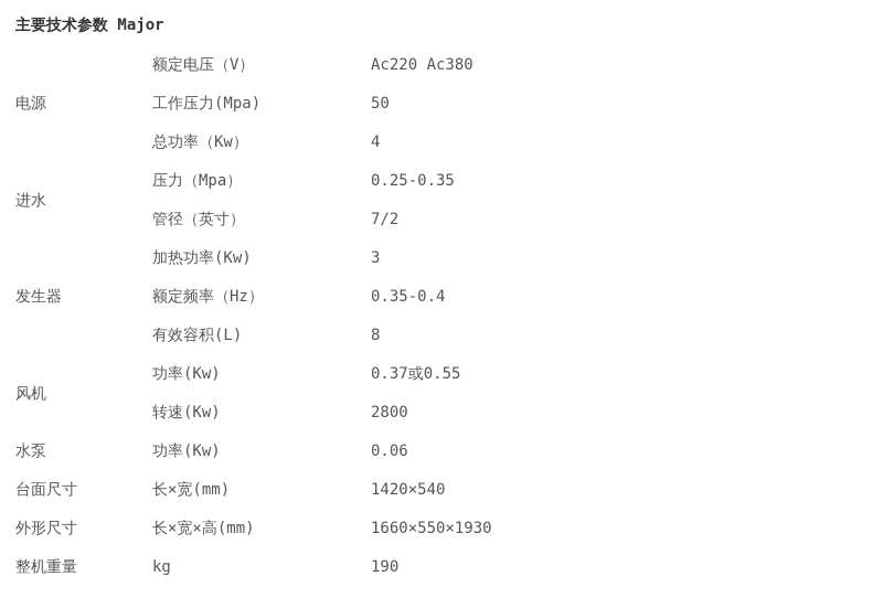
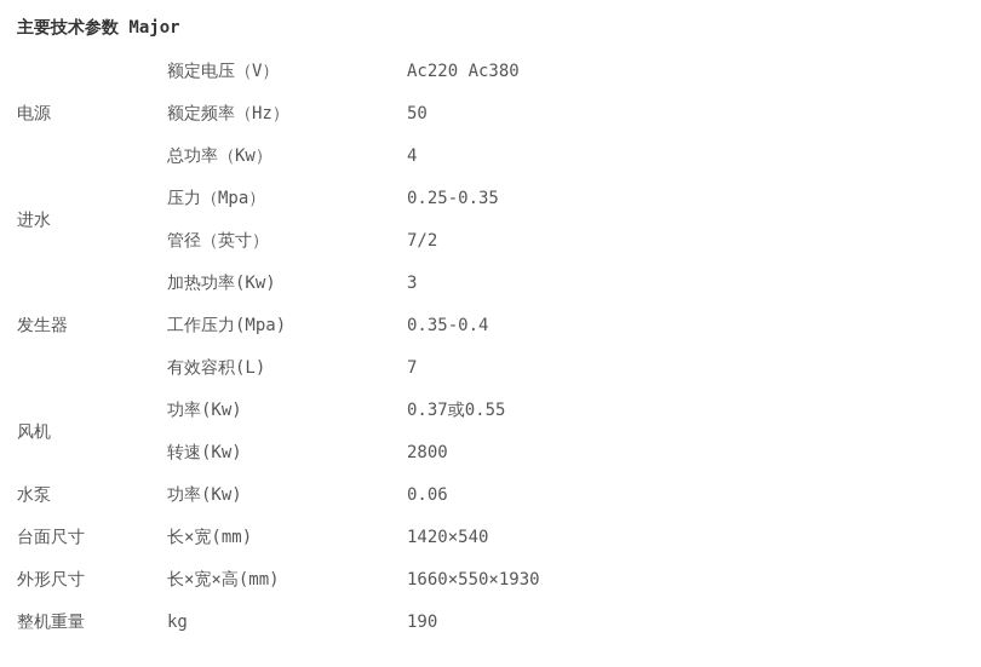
  主要技术参数 Major
  电源	额定电压（V）	Ac220 Ac380
- 工作压力(Mpa)	50
+ 额定频率（Hz）	50
  总功率（Kw）	4
  进水	压力（Mpa）	0.25-0.35
  管径（英寸）	7/2
  发生器	加热功率(Kw)	3
- 额定频率（Hz）	0.35-0.4
+ 工作压力(Mpa)	0.35-0.4
- 有效容积(L)	8
+ 有效容积(L)	7
  风机	功率(Kw)	0.37或0.55
  转速(Kw)	2800
  水泵	功率(Kw)	0.06
  台面尺寸	长×宽(mm)	1420×540
  外形尺寸	长×宽×高(mm)	1660×550×1930
  整机重量	kg	190
